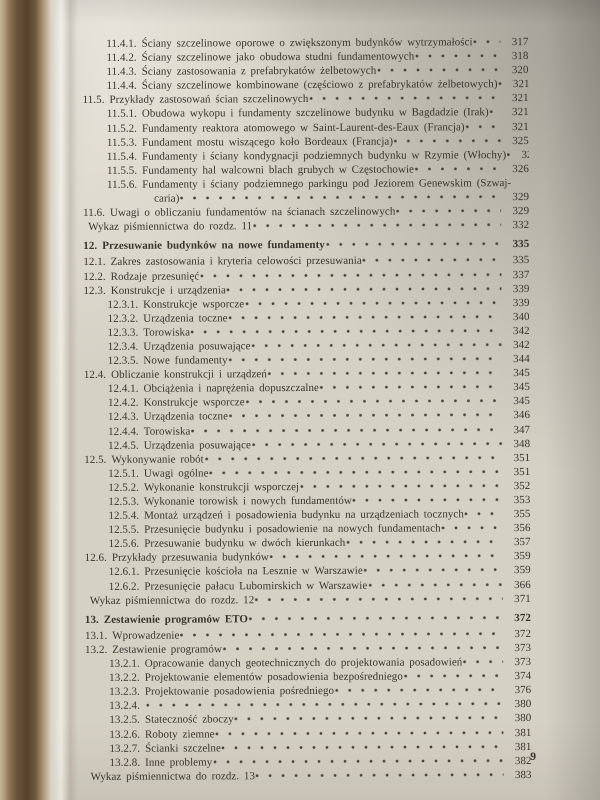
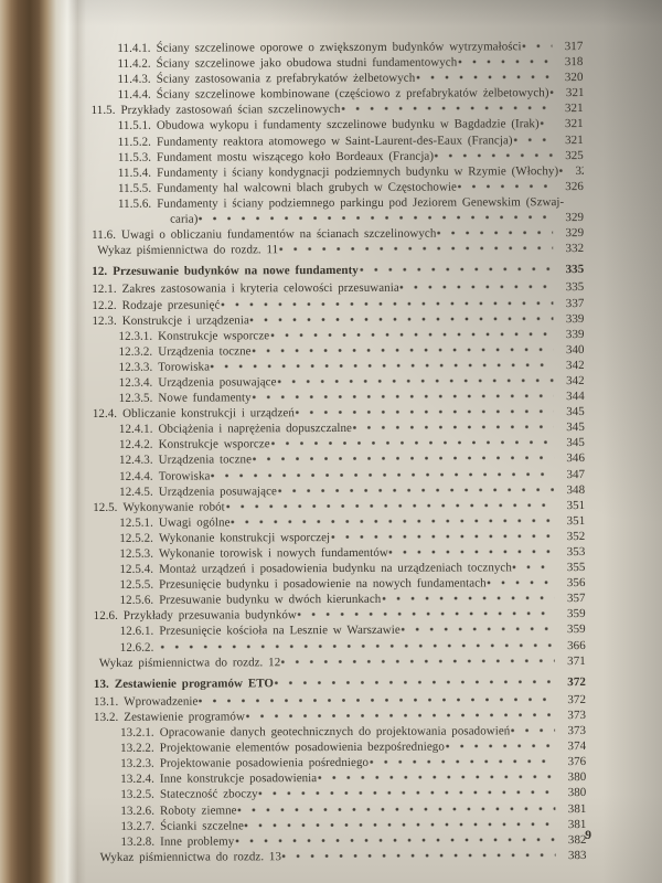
  11.4.1.
  Ściany szczelinowe oporowe o zwiększonym budynków wytrzymałości
  317
  11.4.2.
  Ściany szczelinowe jako obudowa studni fundamentowych
  318
  11.4.3.
  Ściany zastosowania z prefabrykatów żelbetowych
  320
  11.4.4.
  Ściany szczelinowe kombinowane (częściowo z prefabrykatów żelbetowych)
  321
  11.5.
  Przykłady zastosowań ścian szczelinowych
  321
  11.5.1.
  Obudowa wykopu i fundamenty szczelinowe budynku w Bagdadzie (Irak)
  321
  11.5.2.
  Fundamenty reaktora atomowego w Saint-Laurent-des-Eaux (Francja)
  321
  11.5.3.
  Fundament mostu wiszącego koło Bordeaux (Francja)
  325
  11.5.4.
  Fundamenty i ściany kondygnacji podziemnych budynku w Rzymie (Włochy)
  11.5.5.
  Fundamenty hal walcowni blach grubych w Częstochowie
  326
  11.5.6.
  Fundamenty i ściany podziemnego parkingu pod Jeziorem Genewskim (Szwaj-
  caria)
  329
  11.6.
  Uwagi o obliczaniu fundamentów na ścianach szczelinowych
  329
  Wykaz piśmiennictwa do rozdz. 11
  332
  12.
  Przesuwanie budynków na nowe fundamenty
  335
  12.1.
  Zakres zastosowania i kryteria celowości przesuwania
  335
  12.2.
  Rodzaje przesunięć
  337
  12.3.
  Konstrukcje i urządzenia
  339
  12.3.1.
  Konstrukcje wsporcze
  339
  12.3.2.
  Urządzenia toczne
  340
  12.3.3.
  Torowiska
  342
  12.3.4.
  Urządzenia posuwające
  342
  12.3.5.
  Nowe fundamenty
  344
  12.4.
  Obliczanie konstrukcji i urządzeń
  345
  12.4.1.
  Obciążenia i naprężenia dopuszczalne
  345
  12.4.2.
  Konstrukcje wsporcze
  345
  12.4.3.
  Urządzenia toczne
  346
  12.4.4.
  Torowiska
  347
  12.4.5.
  Urządzenia posuwające
  348
  12.5.
  Wykonywanie robót
  351
  12.5.1.
  Uwagi ogólne
  351
  12.5.2.
  Wykonanie konstrukcji wsporczej
  352
  12.5.3.
  Wykonanie torowisk i nowych fundamentów
  353
  12.5.4.
  Montaż urządzeń i posadowienia budynku na urządzeniach tocznych
  355
  12.5.5.
  Przesunięcie budynku i posadowienie na nowych fundamentach
  356
  12.5.6.
  Przesuwanie budynku w dwóch kierunkach
  357
  12.6.
  Przykłady przesuwania budynków
  359
  12.6.1.
  Przesunięcie kościoła na Lesznie w Warszawie
  359
  12.6.2.
- Przesunięcie pałacu Lubomirskich w Warszawie
  366
  Wykaz piśmiennictwa do rozdz. 12
  371
  13.
  Zestawienie programów ETO
  372
  13.1.
  Wprowadzenie
  372
  13.2.
  Zestawienie programów
  373
  13.2.1.
  Opracowanie danych geotechnicznych do projektowania posadowień
  373
  13.2.2.
  Projektowanie elementów posadowienia bezpośredniego
  374
  13.2.3.
  Projektowanie posadowienia pośredniego
  376
  13.2.4.
+ Inne konstrukcje posadowienia
  380
  13.2.5.
  Stateczność zboczy
  380
  13.2.6.
  Roboty ziemne
  381
  13.2.7.
  Ścianki szczelne
  381
  13.2.8.
  Inne problemy
  382
  Wykaz piśmiennictwa do rozdz. 13
  383
  9
